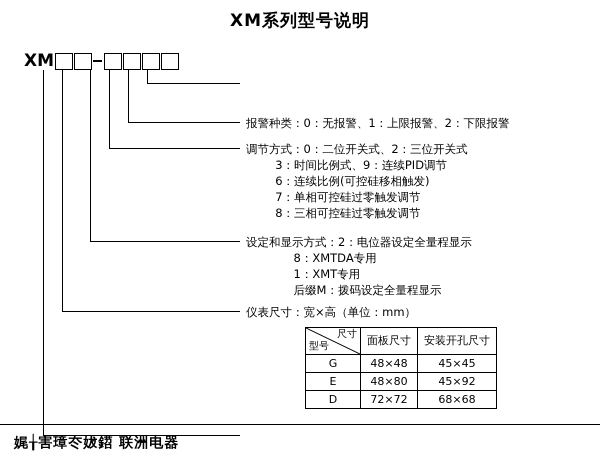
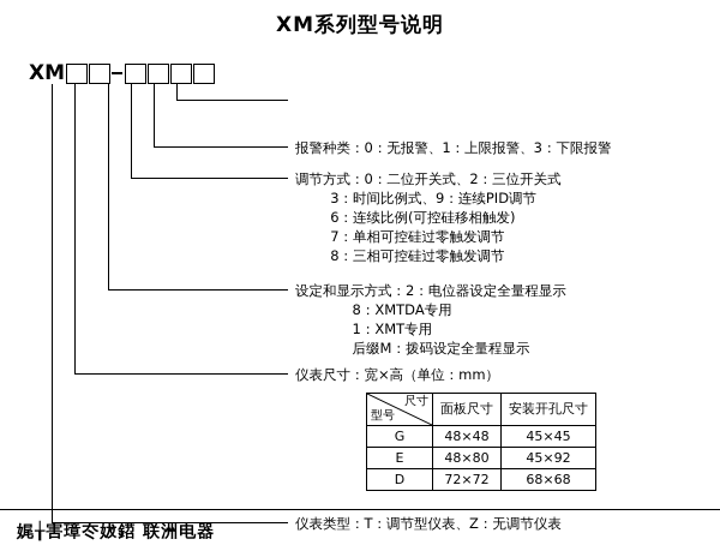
  XM系列型号说明
  XM
- 报警种类：0：无报警、1：上限报警、2：下限报警
+ 报警种类：0：无报警、1：上限报警、3：下限报警
  调节方式：0：二位开关式、2：三位开关式 3：时间比例式、9：连续PID调节 6：连续比例(可控硅移相触发) 7：单相可控硅过零触发调节 8：三相可控硅过零触发调节
  设定和显示方式：2：电位器设定全量程显示 8：XMTDA专用 1：XMT专用 后缀M：拨码设定全量程显示
  仪表尺寸：宽×高（单位：mm）
+ 仪表类型：T：调节型仪表、Z：无调节仪表
  尺寸 型号	面板尺寸	安装开孔尺寸
  G	48×48	45×45
  E	48×80	45×92
  D	72×72	68×68
  娓╁害璋冭妭鍣 联洲电器
